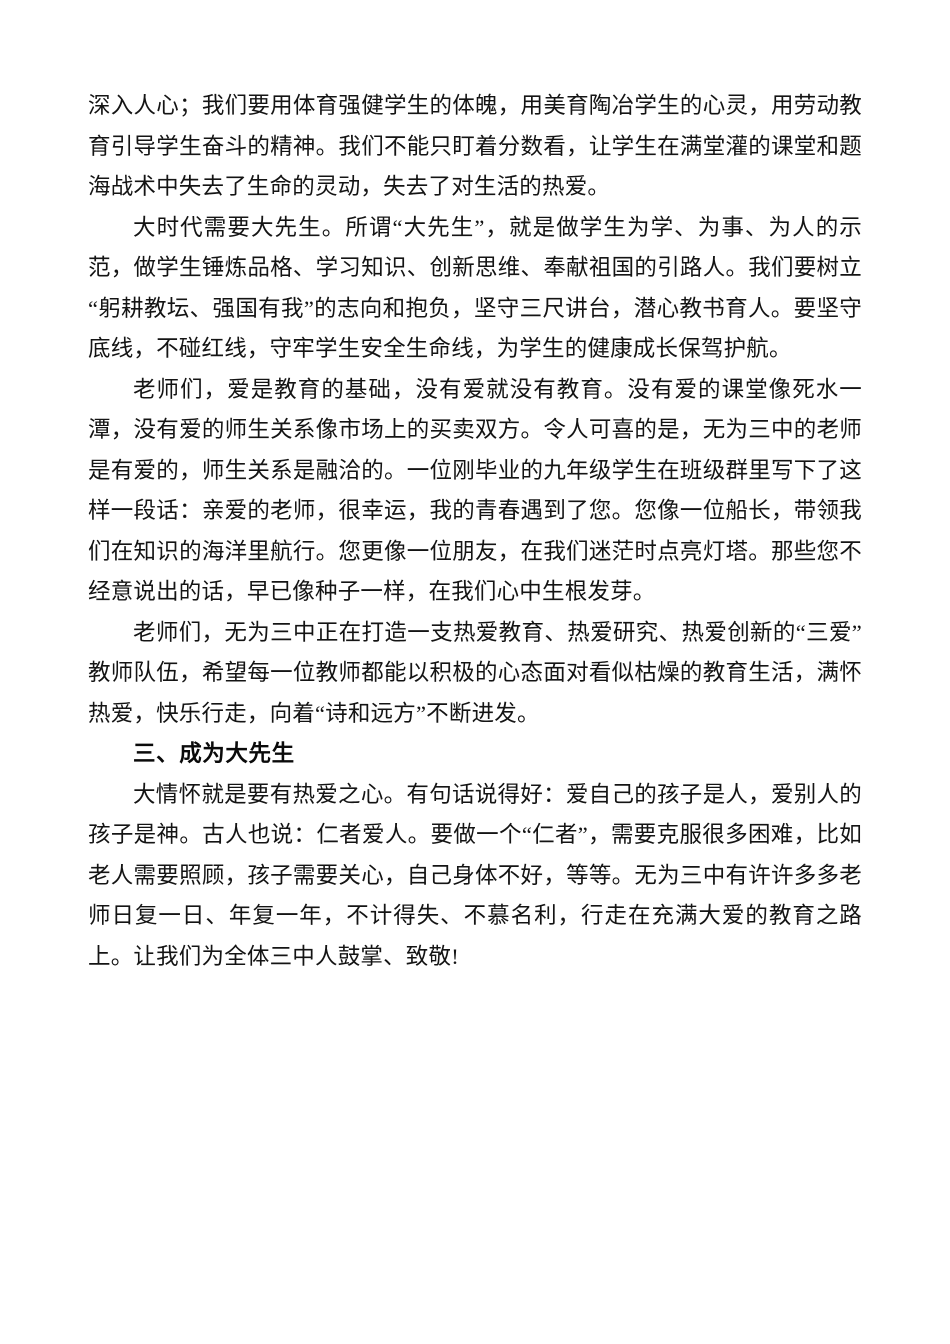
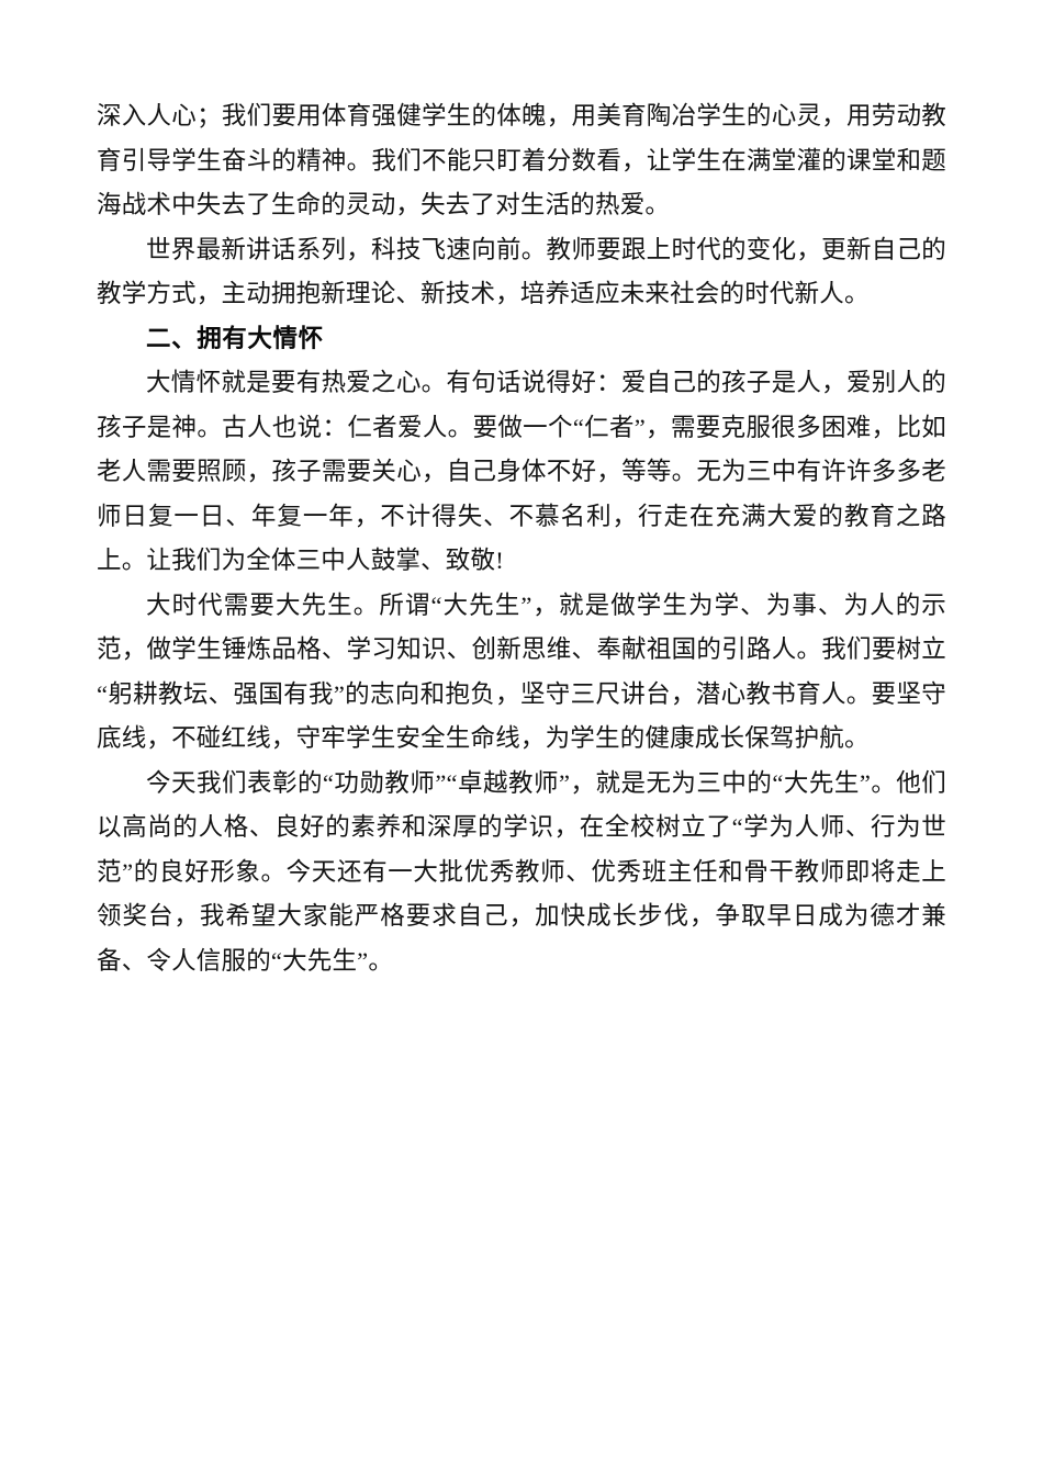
  深入人心；我们要用体育强健学生的体魄，用美育陶冶学生的心灵，用劳动教育引导学生奋斗的精神。我们不能只盯着分数看，让学生在满堂灌的课堂和题海战术中失去了生命的灵动，失去了对生活的热爱。
+ 世界最新讲话系列，科技飞速向前。教师要跟上时代的变化，更新自己的教学方式，主动拥抱新理论、新技术，培养适应未来社会的时代新人。
+ 二、拥有大情怀
- 大时代需要大先生。所谓“大先生”，就是做学生为学、为事、为人的示范，做学生锤炼品格、学习知识、创新思维、奉献祖国的引路人。我们要树立“躬耕教坛、强国有我”的志向和抱负，坚守三尺讲台，潜心教书育人。要坚守底线，不碰红线，守牢学生安全生命线，为学生的健康成长保驾护航。
+ 大情怀就是要有热爱之心。有句话说得好：爱自己的孩子是人，爱别人的孩子是神。古人也说：仁者爱人。要做一个“仁者”，需要克服很多困难，比如老人需要照顾，孩子需要关心，自己身体不好，等等。无为三中有许许多多老师日复一日、年复一年，不计得失、不慕名利，行走在充满大爱的教育之路上。让我们为全体三中人鼓掌、致敬!
- 老师们，爱是教育的基础，没有爱就没有教育。没有爱的课堂像死水一潭，没有爱的师生关系像市场上的买卖双方。令人可喜的是，无为三中的老师是有爱的，师生关系是融洽的。一位刚毕业的九年级学生在班级群里写下了这样一段话：亲爱的老师，很幸运，我的青春遇到了您。您像一位船长，带领我们在知识的海洋里航行。您更像一位朋友，在我们迷茫时点亮灯塔。那些您不经意说出的话，早已像种子一样，在我们心中生根发芽。
- 老师们，无为三中正在打造一支热爱教育、热爱研究、热爱创新的“三爱”教师队伍，希望每一位教师都能以积极的心态面对看似枯燥的教育生活，满怀热爱，快乐行走，向着“诗和远方”不断进发。
- 三、成为大先生
- 大情怀就是要有热爱之心。有句话说得好：爱自己的孩子是人，爱别人的孩子是神。古人也说：仁者爱人。要做一个“仁者”，需要克服很多困难，比如老人需要照顾，孩子需要关心，自己身体不好，等等。无为三中有许许多多老师日复一日、年复一年，不计得失、不慕名利，行走在充满大爱的教育之路上。让我们为全体三中人鼓掌、致敬!
+ 大时代需要大先生。所谓“大先生”，就是做学生为学、为事、为人的示范，做学生锤炼品格、学习知识、创新思维、奉献祖国的引路人。我们要树立“躬耕教坛、强国有我”的志向和抱负，坚守三尺讲台，潜心教书育人。要坚守底线，不碰红线，守牢学生安全生命线，为学生的健康成长保驾护航。
+ 今天我们表彰的“功勋教师”“卓越教师”，就是无为三中的“大先生”。他们以高尚的人格、良好的素养和深厚的学识，在全校树立了“学为人师、行为世范”的良好形象。今天还有一大批优秀教师、优秀班主任和骨干教师即将走上领奖台，我希望大家能严格要求自己，加快成长步伐，争取早日成为德才兼备、令人信服的“大先生”。
